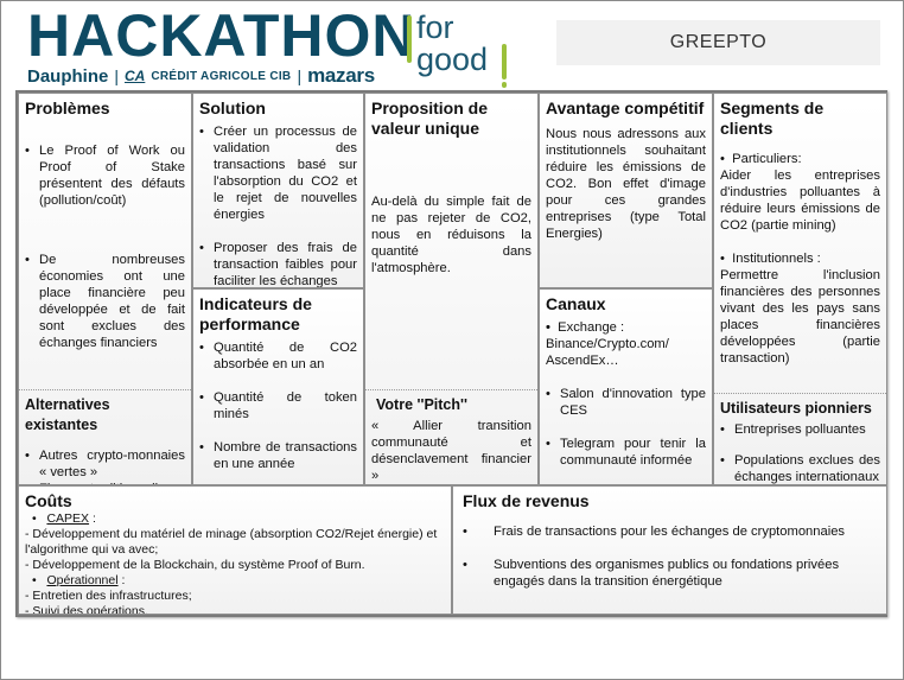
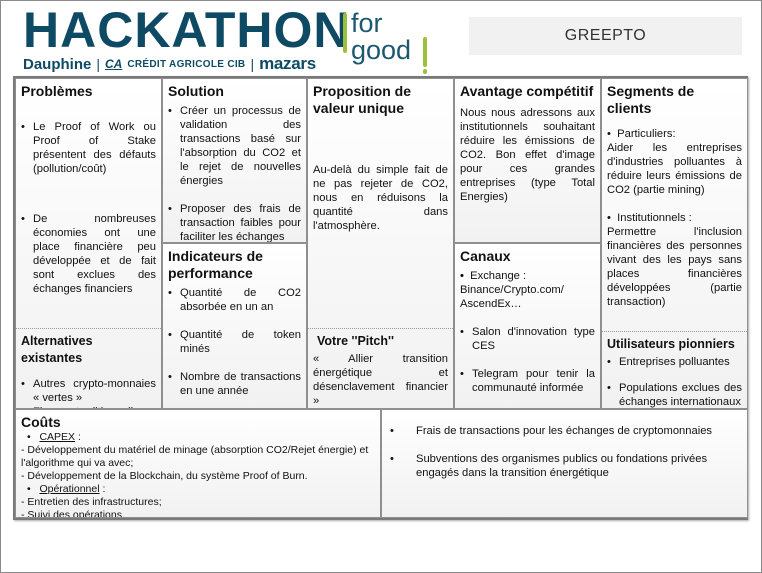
  HACKATHON
  Dauphine
  |
  CA
  CRÉDIT AGRICOLE CIB
  |
  mazars
  for
  good
  GREEPTO
  Problèmes
  Le Proof of Work ou Proof of Stake présentent des défauts (pollution/coût)
  De nombreuses économies ont une place financière peu développée et de fait sont exclues des échanges financiers
  Alternatives existantes
  Autres crypto-monnaies « vertes »
  Solution
  Créer un processus de validation des transactions basé sur l'absorption du CO2 et le rejet de nouvelles énergies
  Proposer des frais de transaction faibles pour faciliter les échanges
  Indicateurs de performance
  Quantité de CO2 absorbée en un an
  Quantité de token minés
  Nombre de transactions en une année
  Proposition de valeur unique
  Au-delà du simple fait de ne pas rejeter de CO2, nous en réduisons la quantité dans l'atmosphère.
  Votre ''Pitch''
- « Allier transition communauté et désenclavement financier »
+ « Allier transition énergétique et désenclavement financier »
  Avantage compétitif
  Nous nous adressons aux institutionnels souhaitant réduire les émissions de CO2. Bon effet d'image pour ces grandes entreprises (type Total Energies)
  Canaux
  • Exchange : Binance/Crypto.com/ AscendEx…
  Salon d'innovation type CES
  Telegram pour tenir la communauté informée
  Segments de clients
  • Particuliers:
  Aider les entreprises d'industries polluantes à réduire leurs émissions de CO2 (partie mining)
  • Institutionnels :
  Permettre l'inclusion financières des personnes vivant des les pays sans places financières développées (partie transaction)
  Utilisateurs pionniers
  Entreprises polluantes
  Populations exclues des échanges internationaux
  Coûts
  • CAPEX :
  - Développement du matériel de minage (absorption CO2/Rejet énergie) et l'algorithme qui va avec;
  - Développement de la Blockchain, du système Proof of Burn.
  • Opérationnel :
  - Entretien des infrastructures;
  - Suivi des opérations.
- Flux de revenus
  Frais de transactions pour les échanges de cryptomonnaies
  Subventions des organismes publics ou fondations privées engagés dans la transition énergétique
